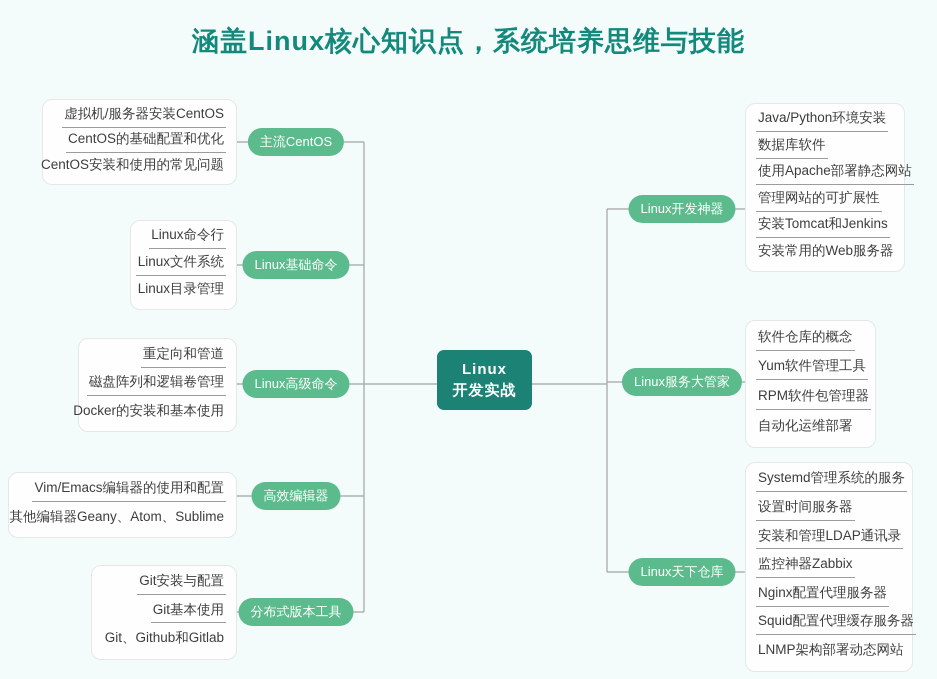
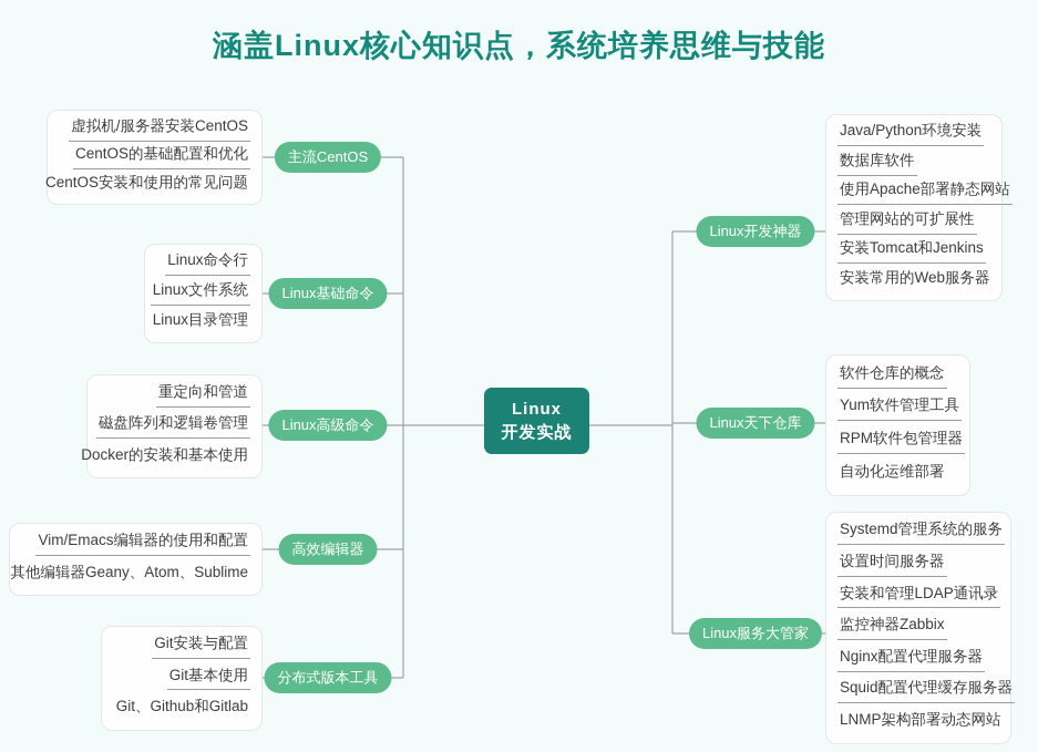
  涵盖Linux核心知识点，系统培养思维与技能
  Linux
  开发实战
  虚拟机/服务器安装CentOS
  CentOS的基础配置和优化
  CentOS安装和使用的常见问题
  主流CentOS
  Linux命令行
  Linux文件系统
  Linux目录管理
  Linux基础命令
  重定向和管道
  磁盘阵列和逻辑卷管理
  Docker的安装和基本使用
  Linux高级命令
  Vim/Emacs编辑器的使用和配置
  其他编辑器Geany、Atom、Sublime
  高效编辑器
  Git安装与配置
  Git基本使用
  Git、Github和Gitlab
  分布式版本工具
  Java/Python环境安装
  数据库软件
  使用Apache部署静态网站
  管理网站的可扩展性
  安装Tomcat和Jenkins
  安装常用的Web服务器
  Linux开发神器
  软件仓库的概念
  Yum软件管理工具
  RPM软件包管理器
  自动化运维部署
- Linux服务大管家
+ Linux天下仓库
  Systemd管理系统的服务
  设置时间服务器
  安装和管理LDAP通讯录
  监控神器Zabbix
  Nginx配置代理服务器
  Squid配置代理缓存服务器
  LNMP架构部署动态网站
- Linux天下仓库
+ Linux服务大管家
